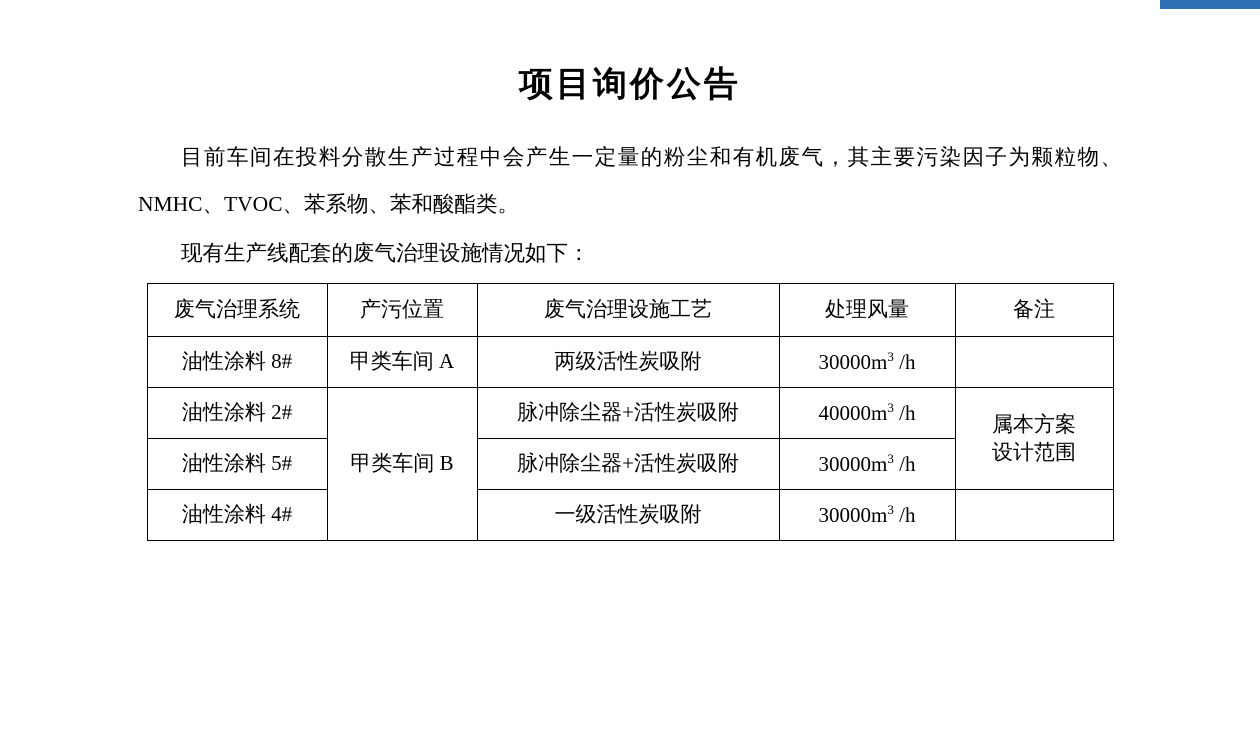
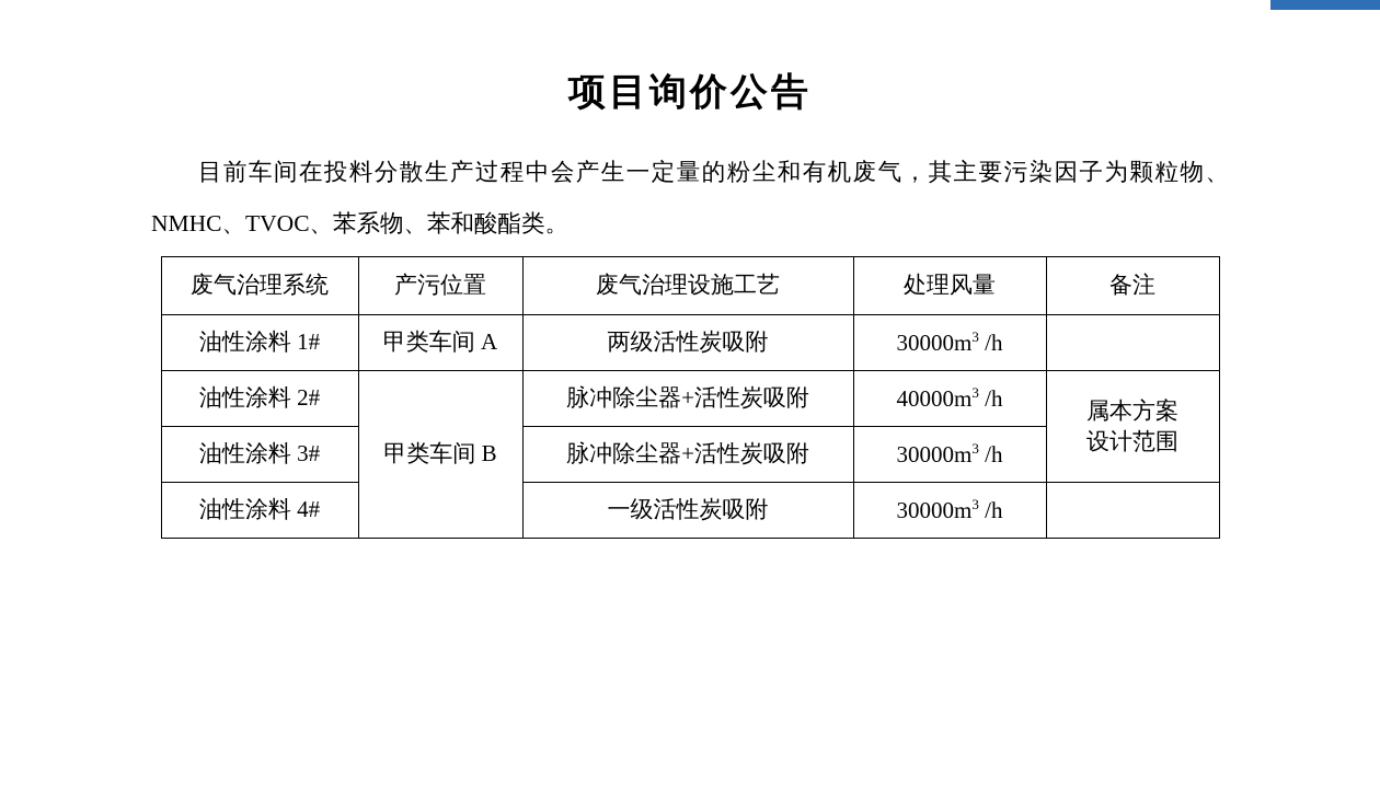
  项目询价公告
  目前车间在投料分散生产过程中会产生一定量的粉尘和有机废气，其主要污染因子为颗粒物、NMHC、TVOC、苯系物、苯和酸酯类。
- 现有生产线配套的废气治理设施情况如下：
  废气治理系统	产污位置	废气治理设施工艺	处理风量	备注
- 油性涂料 8#	甲类车间 A	两级活性炭吸附	30000m3 /h
+ 油性涂料 1#	甲类车间 A	两级活性炭吸附	30000m3 /h
  油性涂料 2#	甲类车间 B	脉冲除尘器+活性炭吸附	40000m3 /h	属本方案 设计范围
- 油性涂料 5#	脉冲除尘器+活性炭吸附	30000m3 /h
+ 油性涂料 3#	脉冲除尘器+活性炭吸附	30000m3 /h
  油性涂料 4#	一级活性炭吸附	30000m3 /h
